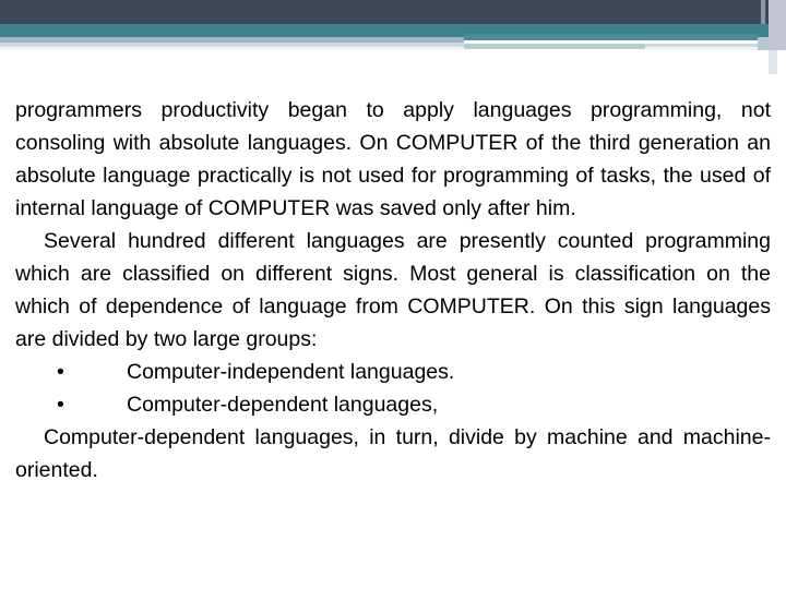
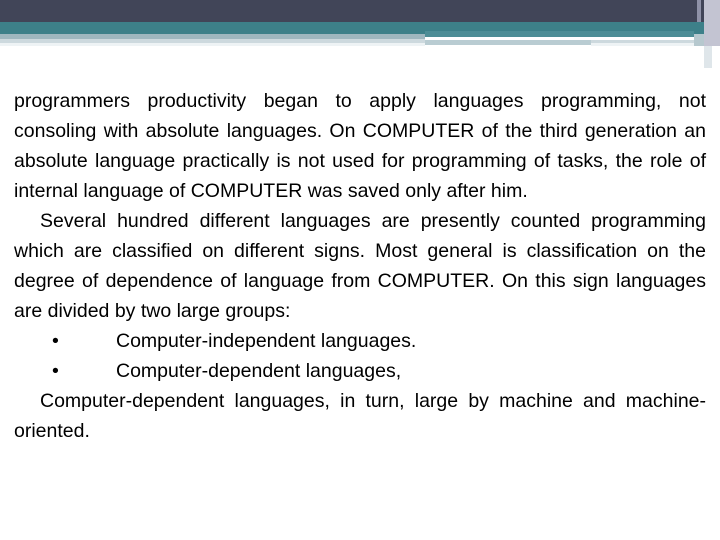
- programmers productivity began to apply languages programming, not consoling with absolute languages. On COMPUTER of the third generation an absolute language practically is not used for programming of tasks, the used of internal language of COMPUTER was saved only after him.
+ programmers productivity began to apply languages programming, not consoling with absolute languages. On COMPUTER of the third generation an absolute language practically is not used for programming of tasks, the role of internal language of COMPUTER was saved only after him.
- Several hundred different languages are presently counted programming which are classified on different signs. Most general is classification on the which of dependence of language from COMPUTER. On this sign languages are divided by two large groups:
+ Several hundred different languages are presently counted programming which are classified on different signs. Most general is classification on the degree of dependence of language from COMPUTER. On this sign languages are divided by two large groups:
  •
  Computer-independent languages.
  •
  Computer-dependent languages,
- Computer-dependent languages, in turn, divide by machine and machine-oriented.
+ Computer-dependent languages, in turn, large by machine and machine-oriented.
